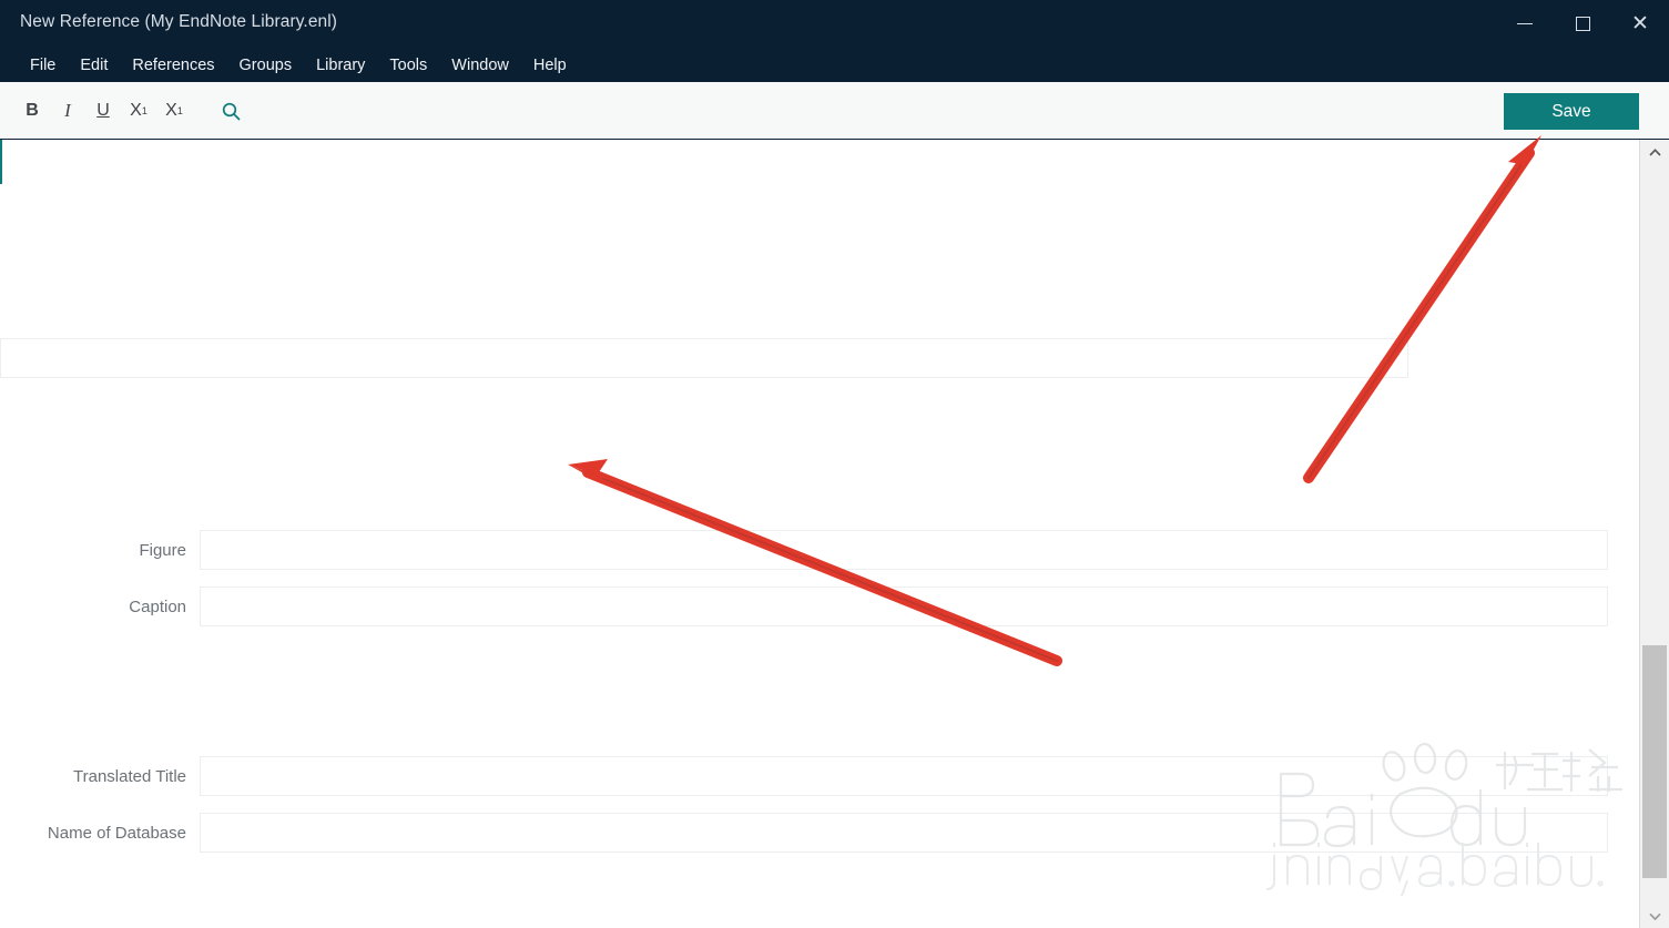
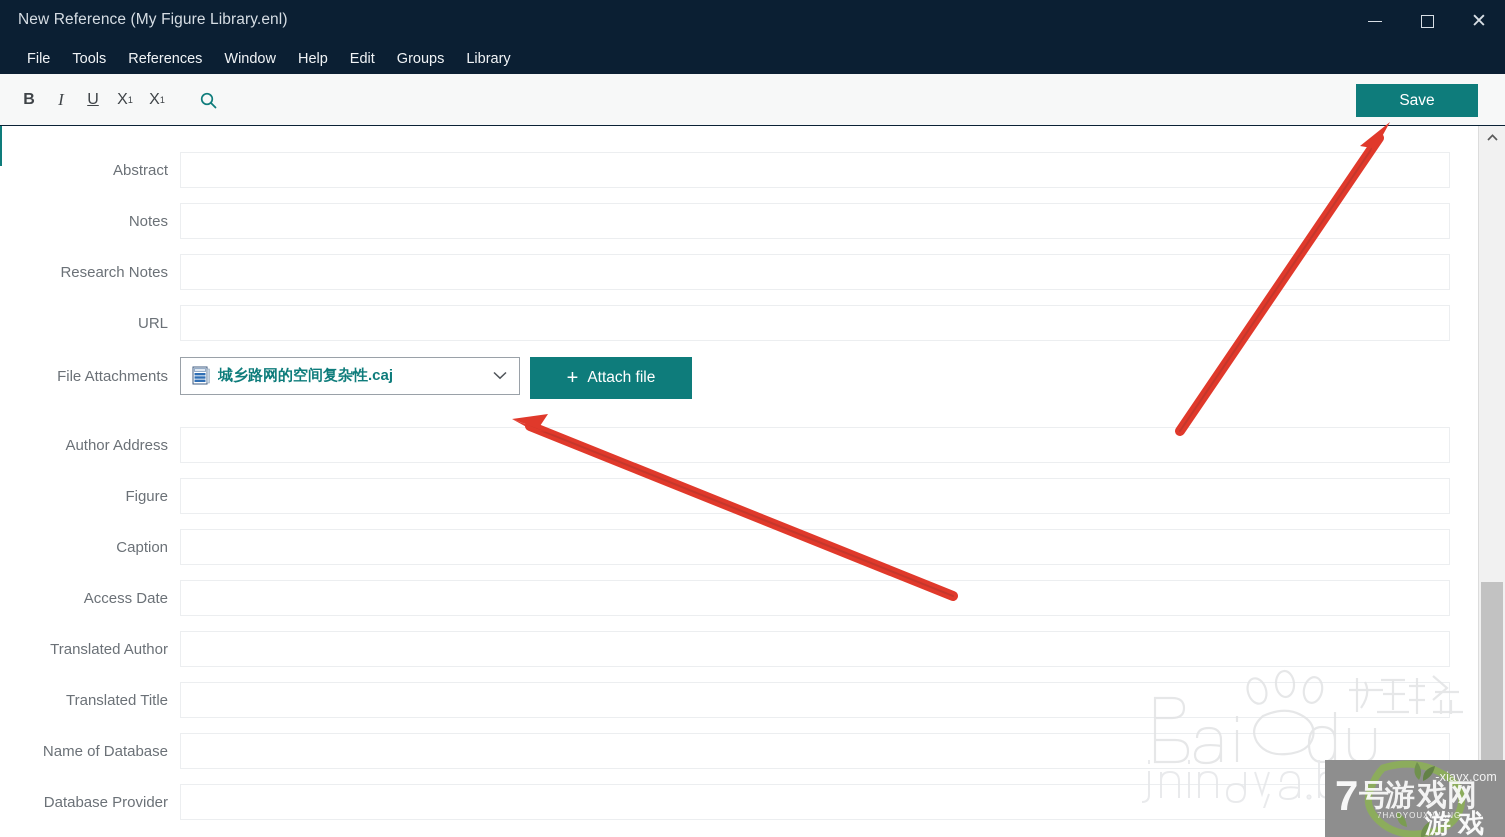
- New Reference (My EndNote Library.enl)
+ New Reference (My Figure Library.enl)
  ✕
  File
- Edit
+ Tools
  References
- Groups
+ Window
- Library
+ Help
- Tools
+ Edit
- Window
+ Groups
- Help
+ Library
  B
  I
  U
  X
  1
  X
  1
  Save
+ Abstract
+ Notes
+ Research Notes
+ URL
+ File Attachments
+ 城乡路网的空间复杂性.caj
+ +
+ Attach file
+ Author Address
  Figure
  Caption
+ Access Date
+ Translated Author
  Translated Title
  Name of Database
+ Database Provider
+ 7
+ 号
+ 游
+ 戏
+ 网
+ 游 戏
+ 7HAOYOUXIWANG
+ -xiayx.com
